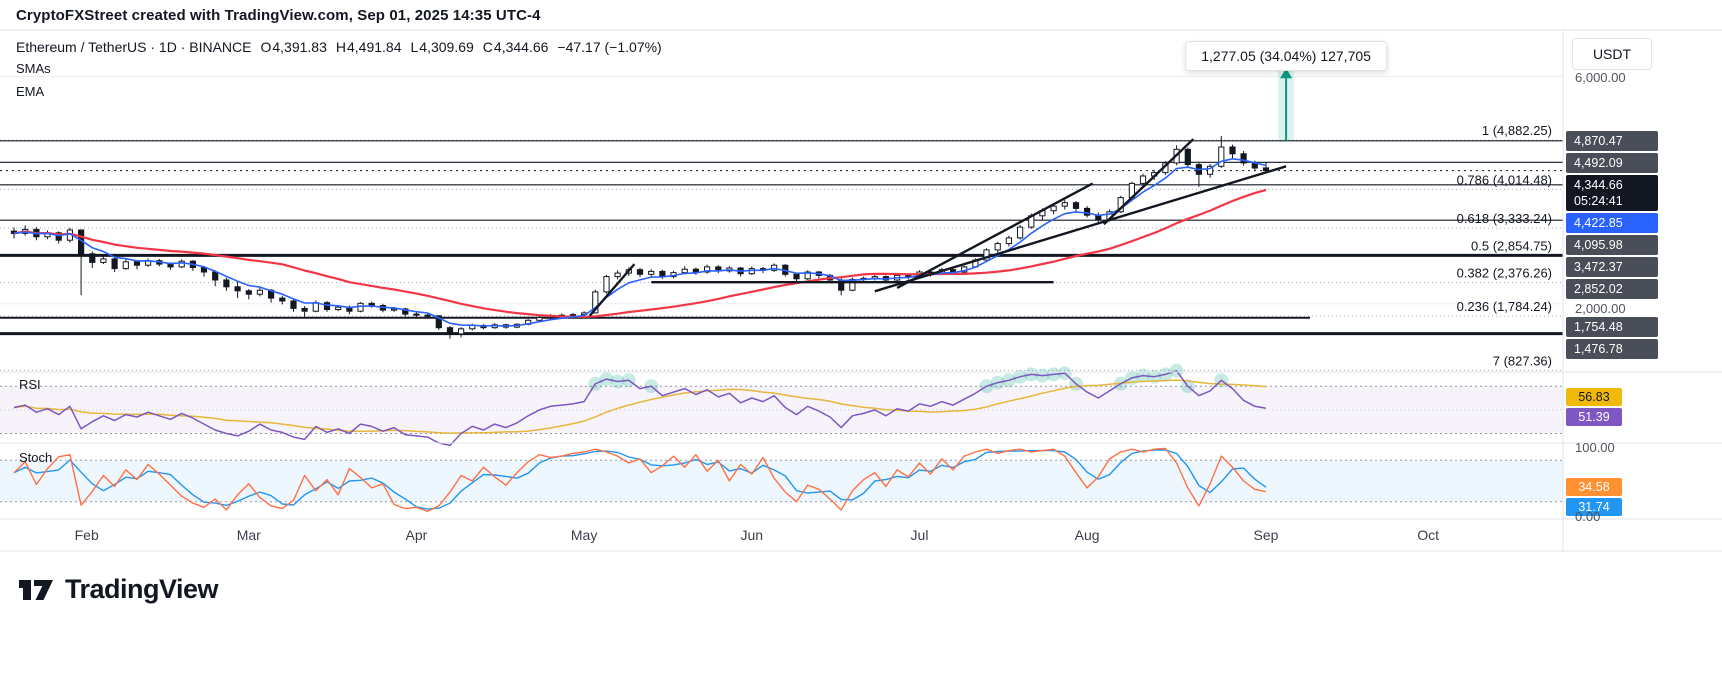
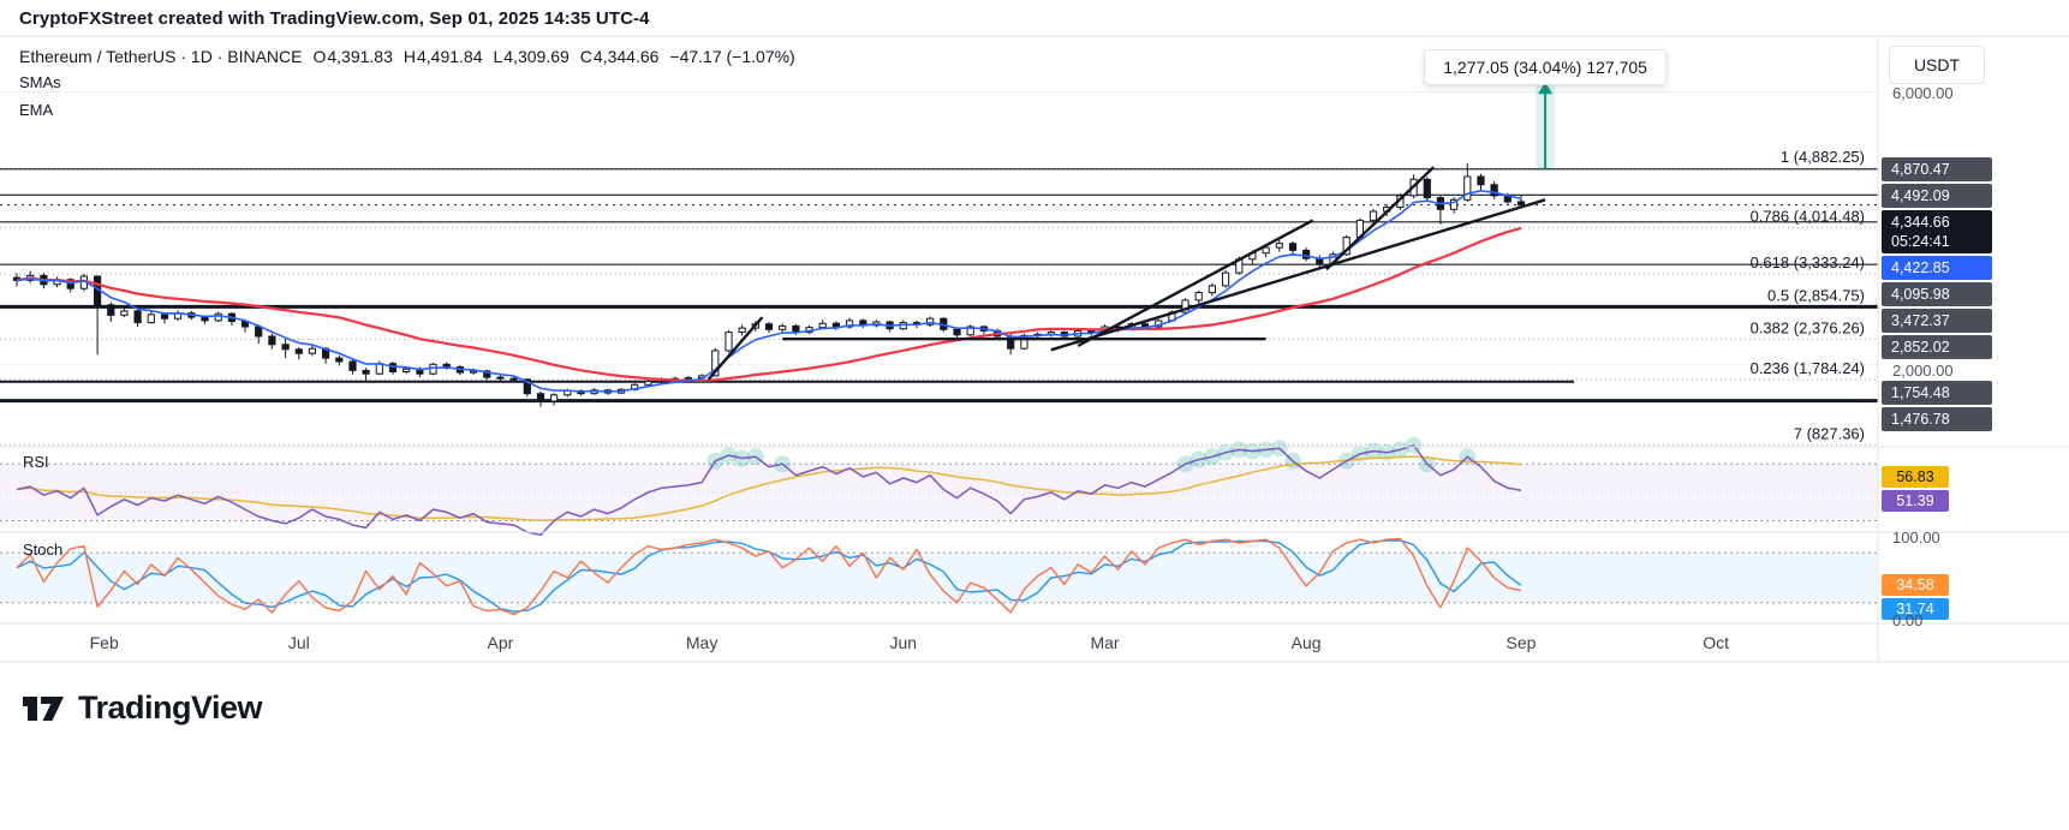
  1 (4,882.25)
  0.786 (4,014.48)
  0.618 (3,333.24)
  0.5 (2,854.75)
  0.382 (2,376.26)
  0.236 (1,784.24)
  7 (827.36)
  CryptoFXStreet created with TradingView.com, Sep 01, 2025 14:35 UTC-4
  Ethereum / TetherUS · 1D · BINANCE O4,391.83 H4,491.84 L4,309.69 C4,344.66 −47.17 (−1.07%)
  SMAs
  EMA
  RSI
  Stoch
  USDT
  1,277.05 (34.04%) 127,705
  6,000.00
  4,870.47
  4,492.09
  4,344.66
  05:24:41
  4,422.85
  4,095.98
  3,472.37
  2,852.02
  2,000.00
  1,754.48
  1,476.78
  56.83
  51.39
  34.58
  31.74
  100.00
  0.00
  Feb
- Mar
+ Jul
  Apr
  May
  Jun
- Jul
+ Mar
  Aug
  Sep
  Oct
  TradingView
